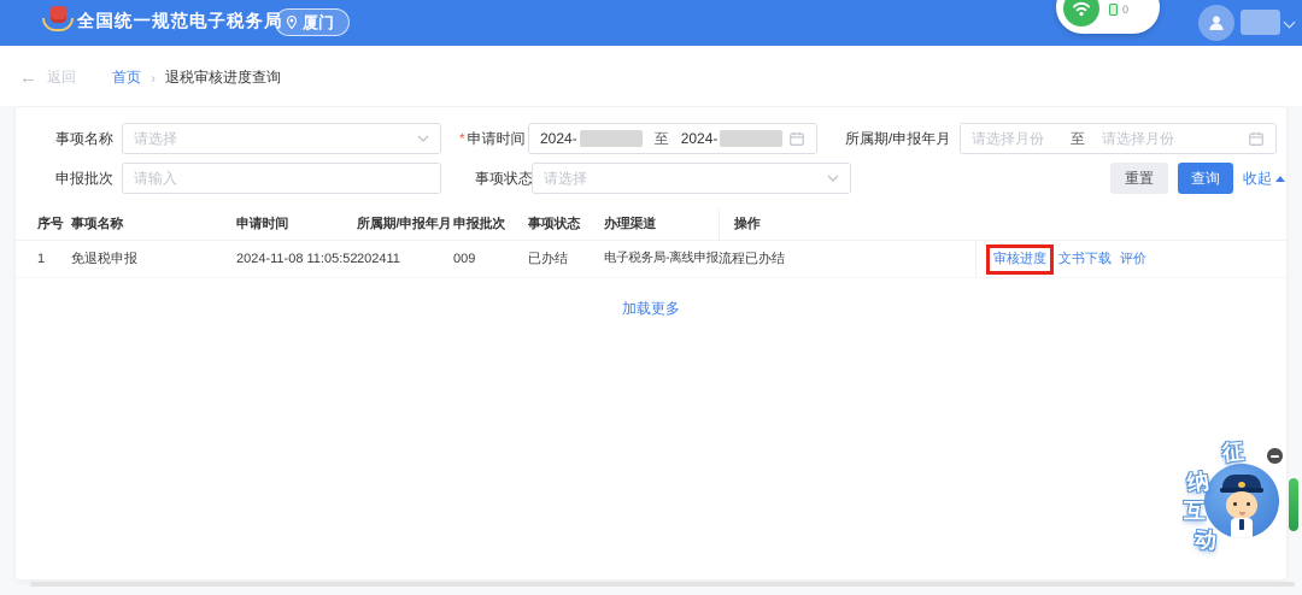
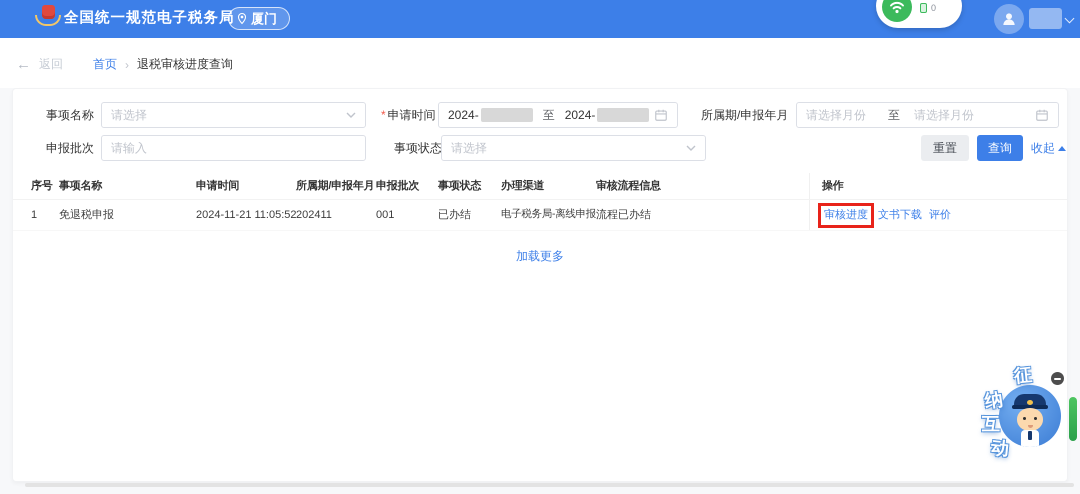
  全国统一规范电子税务局
  厦门
  0
  ←
  返回
  首页
  ›
  退税审核进度查询
  事项名称
  请选择
  * 申请时间
  2024-
  至
  2024-
  所属期/申报年月
  请选择月份
  至
  请选择月份
  申报批次
  请输入
  事项状态
  请选择
  重置
  查询
  收起
  序号
  事项名称
  申请时间
  所属期/申报年月
  申报批次
  事项状态
  办理渠道
+ 审核流程信息
  操作
  1
  免退税申报
- 2024-11-08 11:05:52
+ 2024-11-21 11:05:52
  202411
- 009
+ 001
  已办结
  电子税务局-离线申报
  流程已办结
  审核进度
  文书下载
  评价
  加载更多
  互
